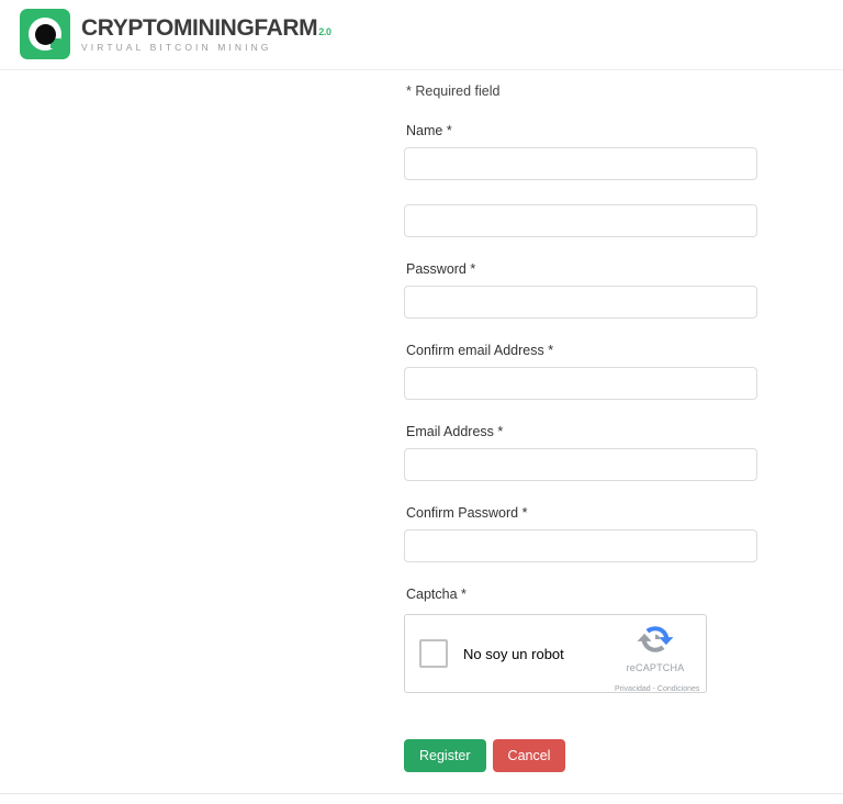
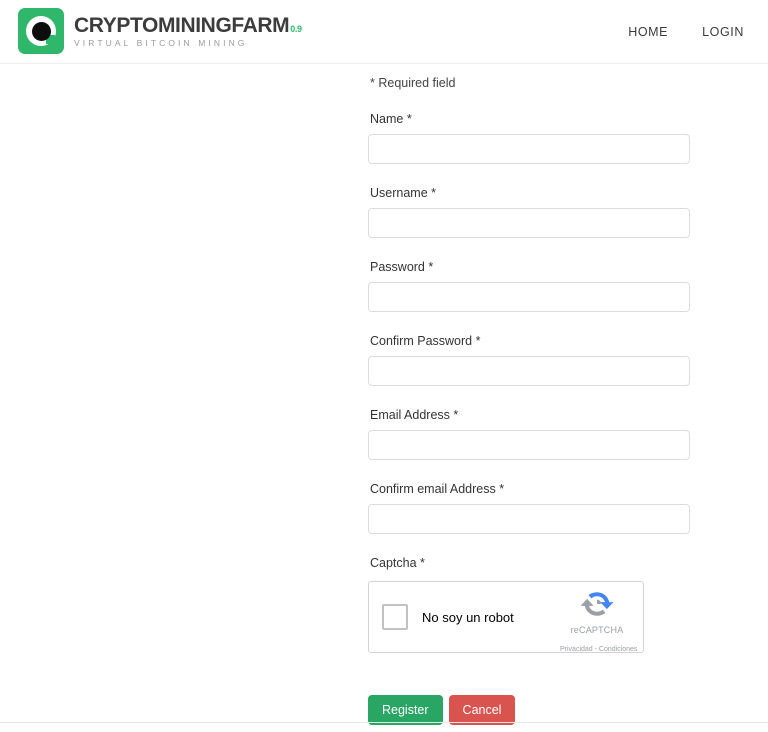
- CRYPTOMININGFARM2.0
+ CRYPTOMININGFARM0.9
  VIRTUAL BITCOIN MINING
+ HOME
+ LOGIN
  * Required field
  Name *
+ Username *
  Password *
- Confirm email Address *
+ Confirm Password *
  Email Address *
- Confirm Password *
+ Confirm email Address *
  Captcha *
  No soy un robot
  Register
  Cancel
